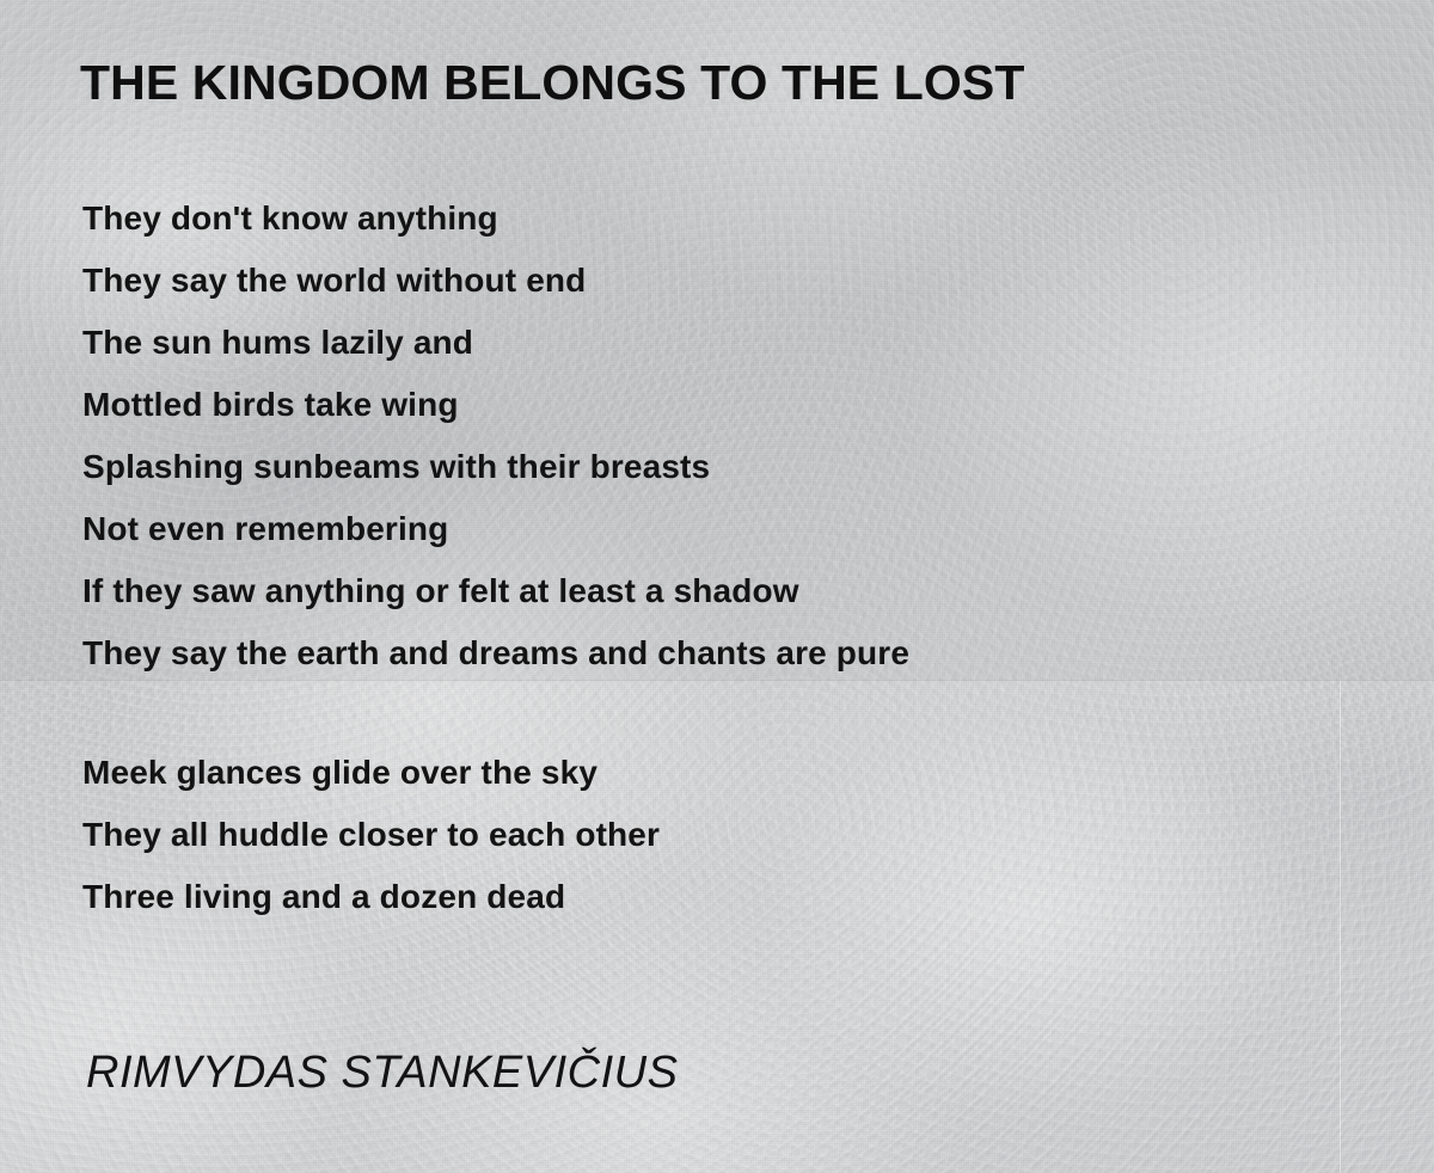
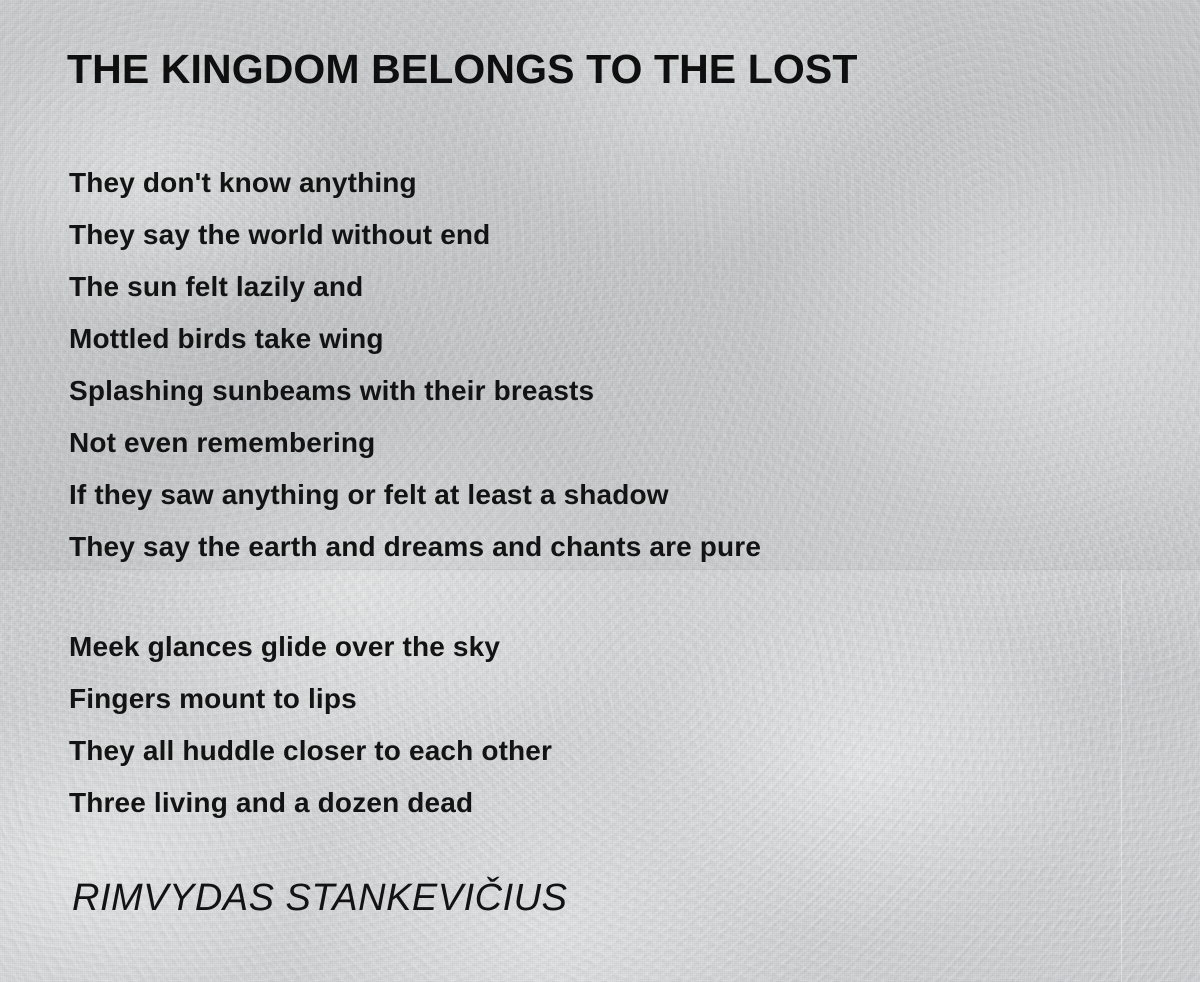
  THE KINGDOM BELONGS TO THE LOST
  They don't know anything
  They say the world without end
- The sun hums lazily and
+ The sun felt lazily and
  Mottled birds take wing
  Splashing sunbeams with their breasts
  Not even remembering
  If they saw anything or felt at least a shadow
  They say the earth and dreams and chants are pure
  Meek glances glide over the sky
+ Fingers mount to lips
  They all huddle closer to each other
  Three living and a dozen dead
  RIMVYDAS STANKEVIČIUS
